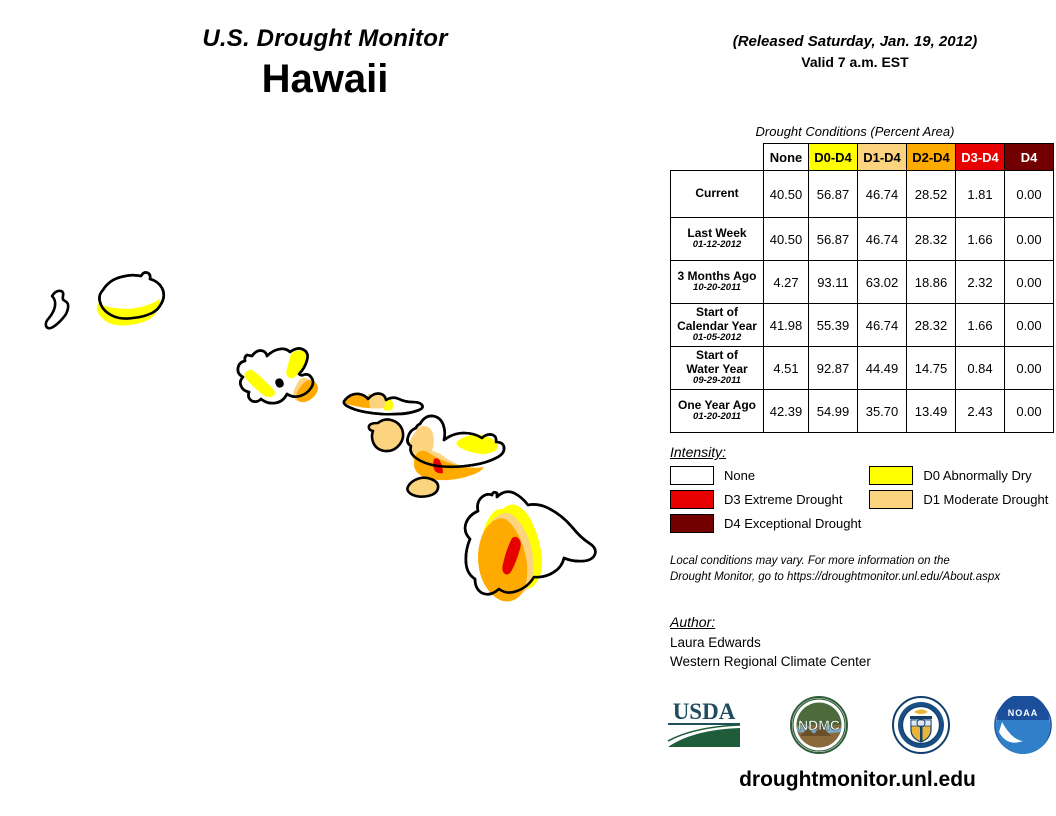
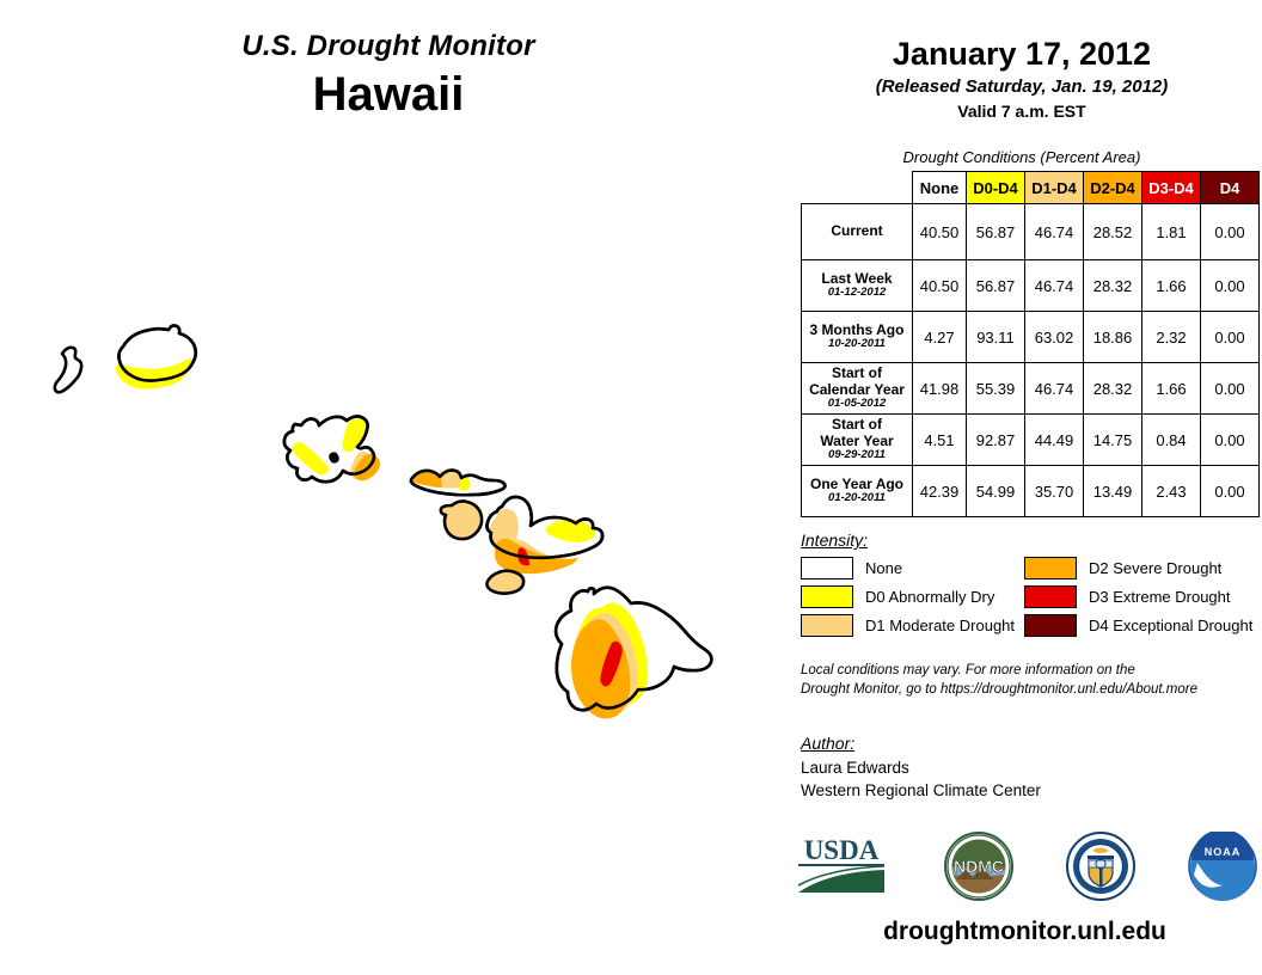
  U.S. Drought Monitor
  Hawaii
+ January 17, 2012
  (Released Saturday, Jan. 19, 2012)
  Valid 7 a.m. EST
  Drought Conditions (Percent Area)
  	None	D0-D4	D1-D4	D2-D4	D3-D4	D4
  Current	40.50	56.87	46.74	28.52	1.81	0.00
  Last Week01-12-2012	40.50	56.87	46.74	28.32	1.66	0.00
  3 Months Ago10-20-2011	4.27	93.11	63.02	18.86	2.32	0.00
  Start ofCalendar Year01-05-2012	41.98	55.39	46.74	28.32	1.66	0.00
  Start ofWater Year09-29-2011	4.51	92.87	44.49	14.75	0.84	0.00
  One Year Ago01-20-2011	42.39	54.99	35.70	13.49	2.43	0.00
  Intensity:
  None
+ D2 Severe Drought
  D0 Abnormally Dry
  D3 Extreme Drought
  D1 Moderate Drought
  D4 Exceptional Drought
  Local conditions may vary. For more information on the
- Drought Monitor, go to https://droughtmonitor.unl.edu/About.aspx
+ Drought Monitor, go to https://droughtmonitor.unl.edu/About.more
  Author:
  Laura Edwards
  Western Regional Climate Center
  USDA
  NDMC
  NOAA
  droughtmonitor.unl.edu
